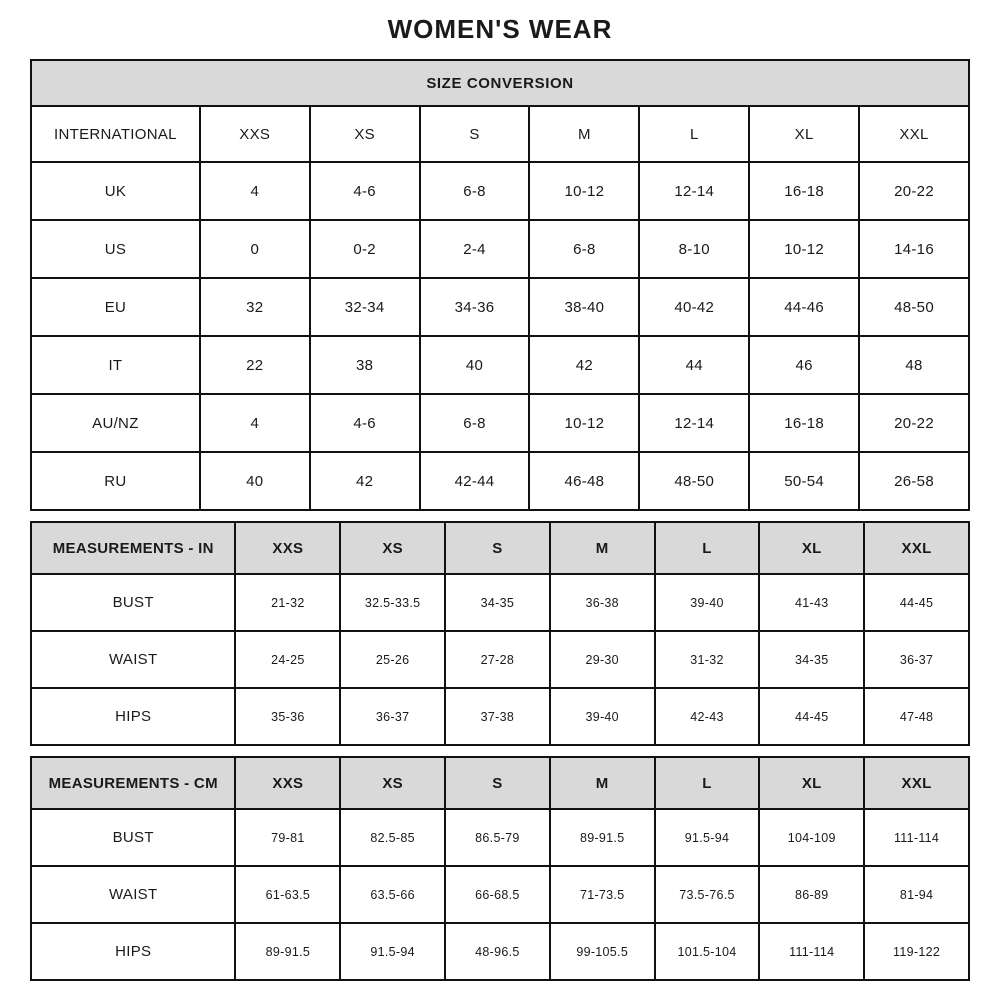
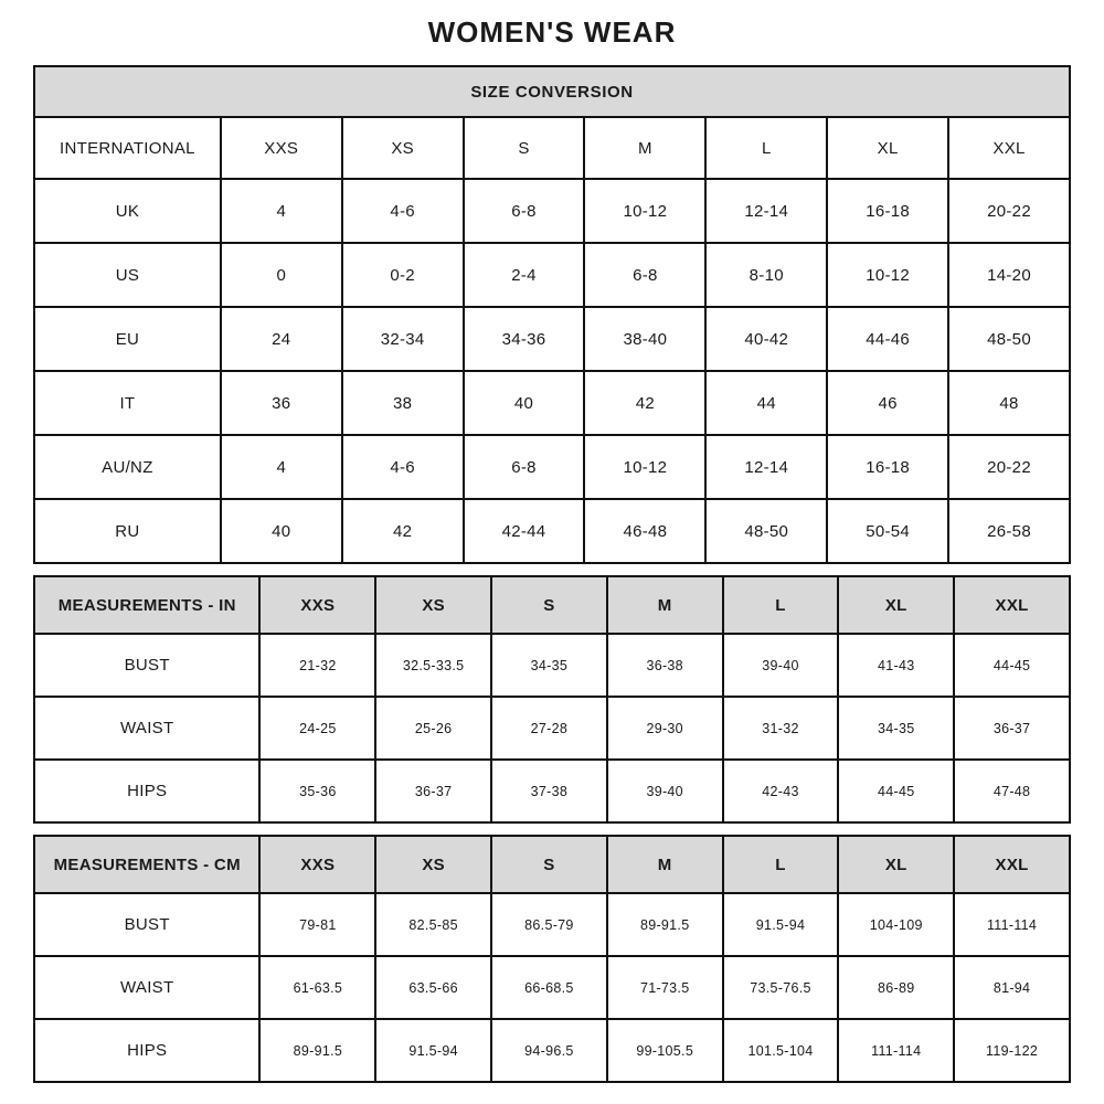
  WOMEN'S WEAR
  SIZE CONVERSION
  INTERNATIONAL	XXS	XS	S	M	L	XL	XXL
  UK	4	4-6	6-8	10-12	12-14	16-18	20-22
- US	0	0-2	2-4	6-8	8-10	10-12	14-16
+ US	0	0-2	2-4	6-8	8-10	10-12	14-20
- EU	32	32-34	34-36	38-40	40-42	44-46	48-50
+ EU	24	32-34	34-36	38-40	40-42	44-46	48-50
- IT	22	38	40	42	44	46	48
+ IT	36	38	40	42	44	46	48
  AU/NZ	4	4-6	6-8	10-12	12-14	16-18	20-22
  RU	40	42	42-44	46-48	48-50	50-54	26-58
  MEASUREMENTS - IN	XXS	XS	S	M	L	XL	XXL
  BUST	21-32	32.5-33.5	34-35	36-38	39-40	41-43	44-45
  WAIST	24-25	25-26	27-28	29-30	31-32	34-35	36-37
  HIPS	35-36	36-37	37-38	39-40	42-43	44-45	47-48
  MEASUREMENTS - CM	XXS	XS	S	M	L	XL	XXL
  BUST	79-81	82.5-85	86.5-79	89-91.5	91.5-94	104-109	111-114
  WAIST	61-63.5	63.5-66	66-68.5	71-73.5	73.5-76.5	86-89	81-94
- HIPS	89-91.5	91.5-94	48-96.5	99-105.5	101.5-104	111-114	119-122
+ HIPS	89-91.5	91.5-94	94-96.5	99-105.5	101.5-104	111-114	119-122
